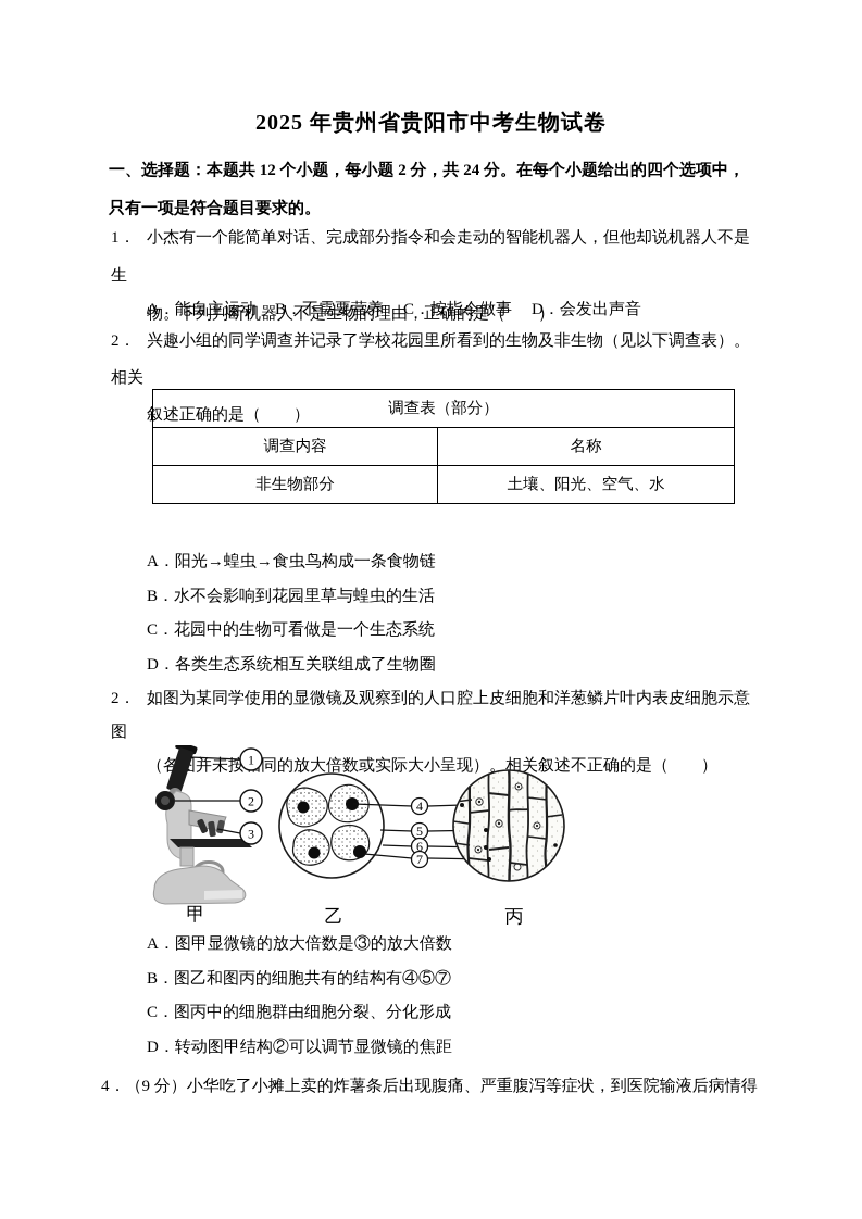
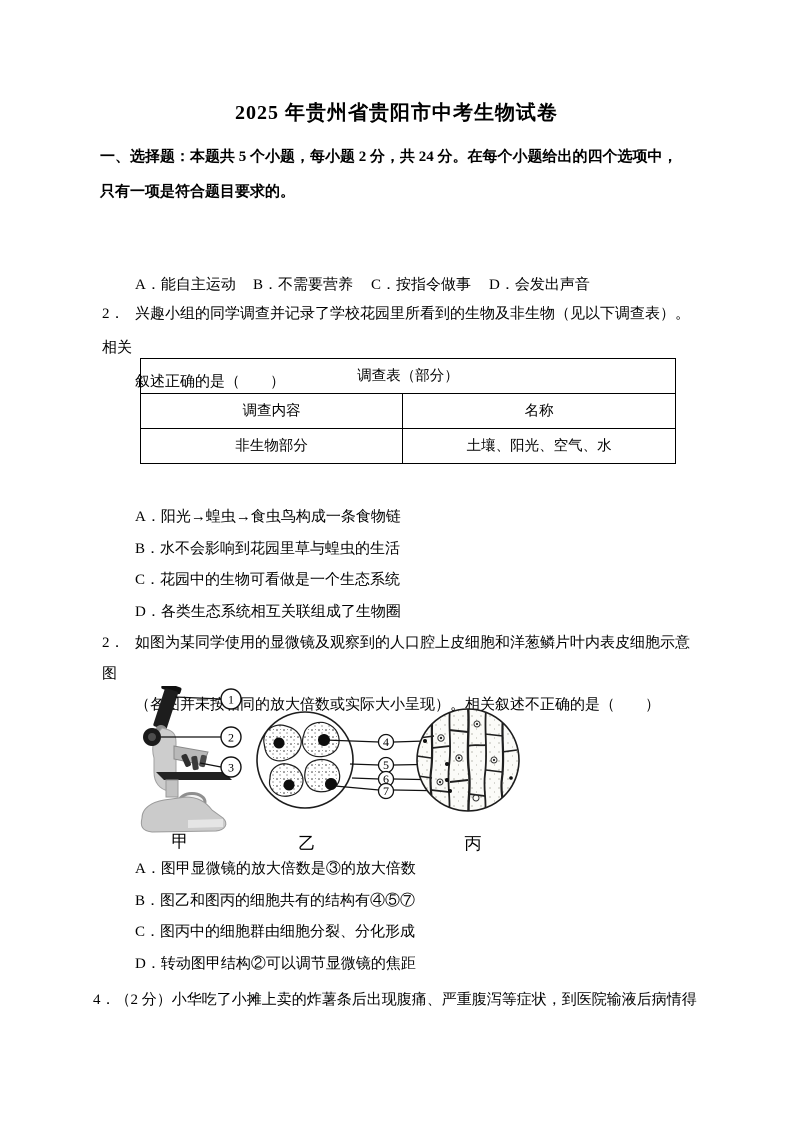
  2025 年贵州省贵阳市中考生物试卷
- 一、选择题：本题共 12 个小题，每小题 2 分，共 24 分。在每个小题给出的四个选项中，
+ 一、选择题：本题共 5 个小题，每小题 2 分，共 24 分。在每个小题给出的四个选项中，
  只有一项是符合题目要求的。
- 1． 小杰有一个能简单对话、完成部分指令和会走动的智能机器人，但他却说机器人不是生
- 物。下列判断机器人不是生物的理由，正确的是（ ）
  A．能自主运动
  B．不需要营养
  C．按指令做事
  D．会发出声音
  2． 兴趣小组的同学调查并记录了学校花园里所看到的生物及非生物（见以下调查表）。相关
  叙述正确的是（ ）
  调查表（部分）
  调查内容	名称
  非生物部分	土壤、阳光、空气、水
  A．阳光→蝗虫→食虫鸟构成一条食物链
  B．水不会影响到花园里草与蝗虫的生活
  C．花园中的生物可看做是一个生态系统
  D．各类生态系统相互关联组成了生物圈
  2． 如图为某同学使用的显微镜及观察到的人口腔上皮细胞和洋葱鳞片叶内表皮细胞示意图
  （各并未按同的放大倍数或实际大小呈现）。相关叙述不正确的是（ ）
  1
  2
  3
  4
  5
  6
  7
  甲
  乙
  丙
  A．图甲显微镜的放大倍数是③的放大倍数
  B．图乙和图丙的细胞共有的结构有④⑤⑦
  C．图丙中的细胞群由细胞分裂、分化形成
  D．转动图甲结构②可以调节显微镜的焦距
- 4．（9 分）小华吃了小摊上卖的炸薯条后出现腹痛、严重腹泻等症状，到医院输液后病情得
+ 4．（2 分）小华吃了小摊上卖的炸薯条后出现腹痛、严重腹泻等症状，到医院输液后病情得
